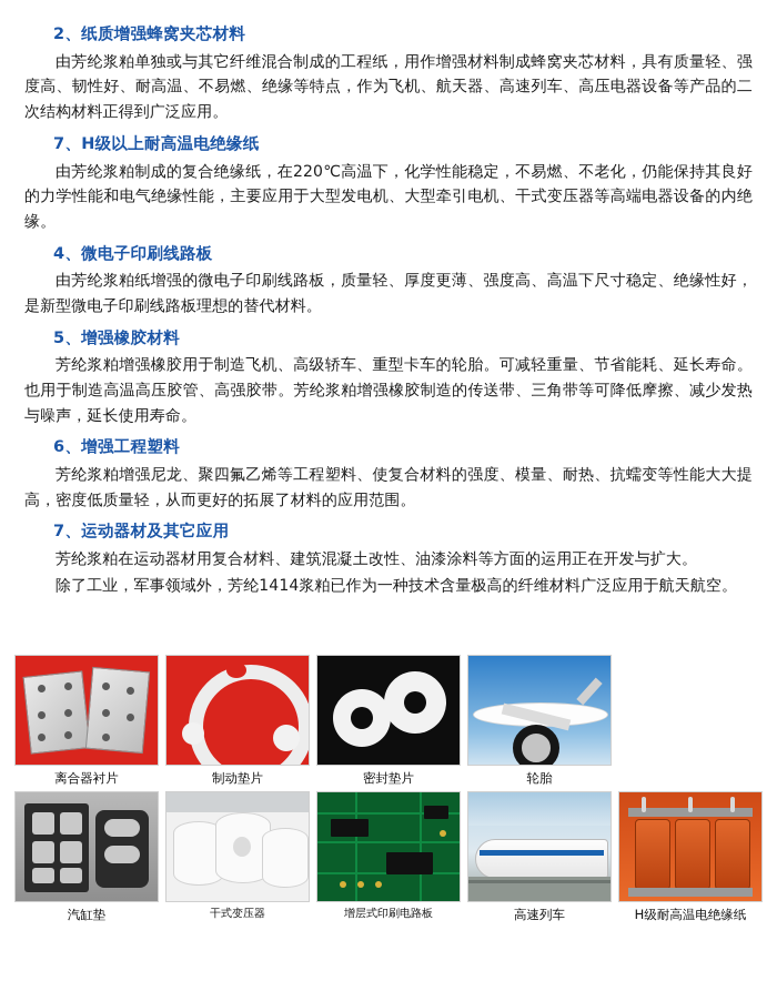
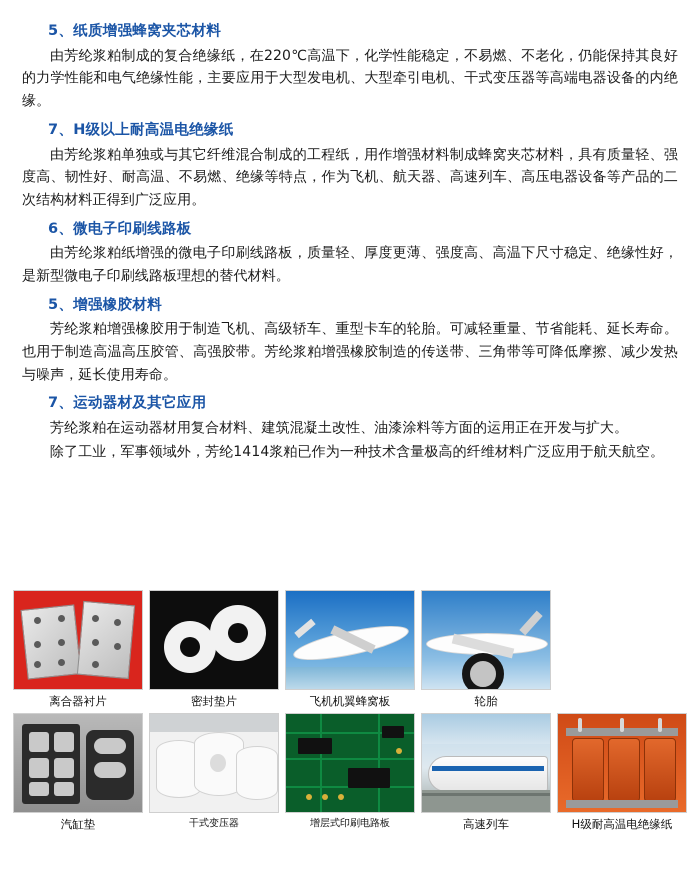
- 2、纸质增强蜂窝夹芯材料
+ 5、纸质增强蜂窝夹芯材料
- 由芳纶浆粕单独或与其它纤维混合制成的工程纸，用作增强材料制成蜂窝夹芯材料，具有质量轻、强度高、韧性好、耐高温、不易燃、绝缘等特点，作为飞机、航天器、高速列车、高压电器设备等产品的二次结构材料正得到广泛应用。
+ 由芳纶浆粕制成的复合绝缘纸，在220℃高温下，化学性能稳定，不易燃、不老化，仍能保持其良好的力学性能和电气绝缘性能，主要应用于大型发电机、大型牵引电机、干式变压器等高端电器设备的内绝缘。
  7、H级以上耐高温电绝缘纸
- 由芳纶浆粕制成的复合绝缘纸，在220℃高温下，化学性能稳定，不易燃、不老化，仍能保持其良好的力学性能和电气绝缘性能，主要应用于大型发电机、大型牵引电机、干式变压器等高端电器设备的内绝缘。
+ 由芳纶浆粕单独或与其它纤维混合制成的工程纸，用作增强材料制成蜂窝夹芯材料，具有质量轻、强度高、韧性好、耐高温、不易燃、绝缘等特点，作为飞机、航天器、高速列车、高压电器设备等产品的二次结构材料正得到广泛应用。
- 4、微电子印刷线路板
+ 6、微电子印刷线路板
  由芳纶浆粕纸增强的微电子印刷线路板，质量轻、厚度更薄、强度高、高温下尺寸稳定、绝缘性好，是新型微电子印刷线路板理想的替代材料。
  5、增强橡胶材料
  芳纶浆粕增强橡胶用于制造飞机、高级轿车、重型卡车的轮胎。可减轻重量、节省能耗、延长寿命。也用于制造高温高压胶管、高强胶带。芳纶浆粕增强橡胶制造的传送带、三角带等可降低摩擦、减少发热与噪声，延长使用寿命。
- 6、增强工程塑料
- 芳纶浆粕增强尼龙、聚四氟乙烯等工程塑料、使复合材料的强度、模量、耐热、抗蠕变等性能大大提高，密度低质量轻，从而更好的拓展了材料的应用范围。
  7、运动器材及其它应用
  芳纶浆粕在运动器材用复合材料、建筑混凝土改性、油漆涂料等方面的运用正在开发与扩大。
  除了工业，军事领域外，芳纶1414浆粕已作为一种技术含量极高的纤维材料广泛应用于航天航空。
  离合器衬片
- 制动垫片
  密封垫片
+ 飞机机翼蜂窝板
  轮胎
  汽缸垫
  干式变压器
  增层式印刷电路板
  高速列车
  H级耐高温电绝缘纸
